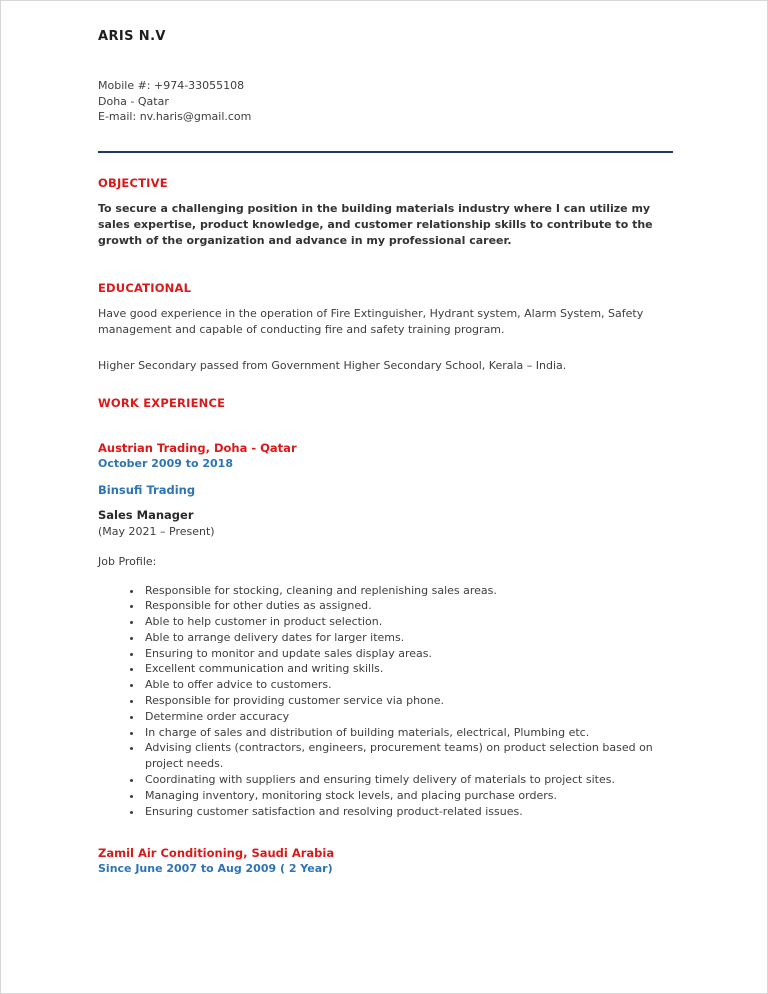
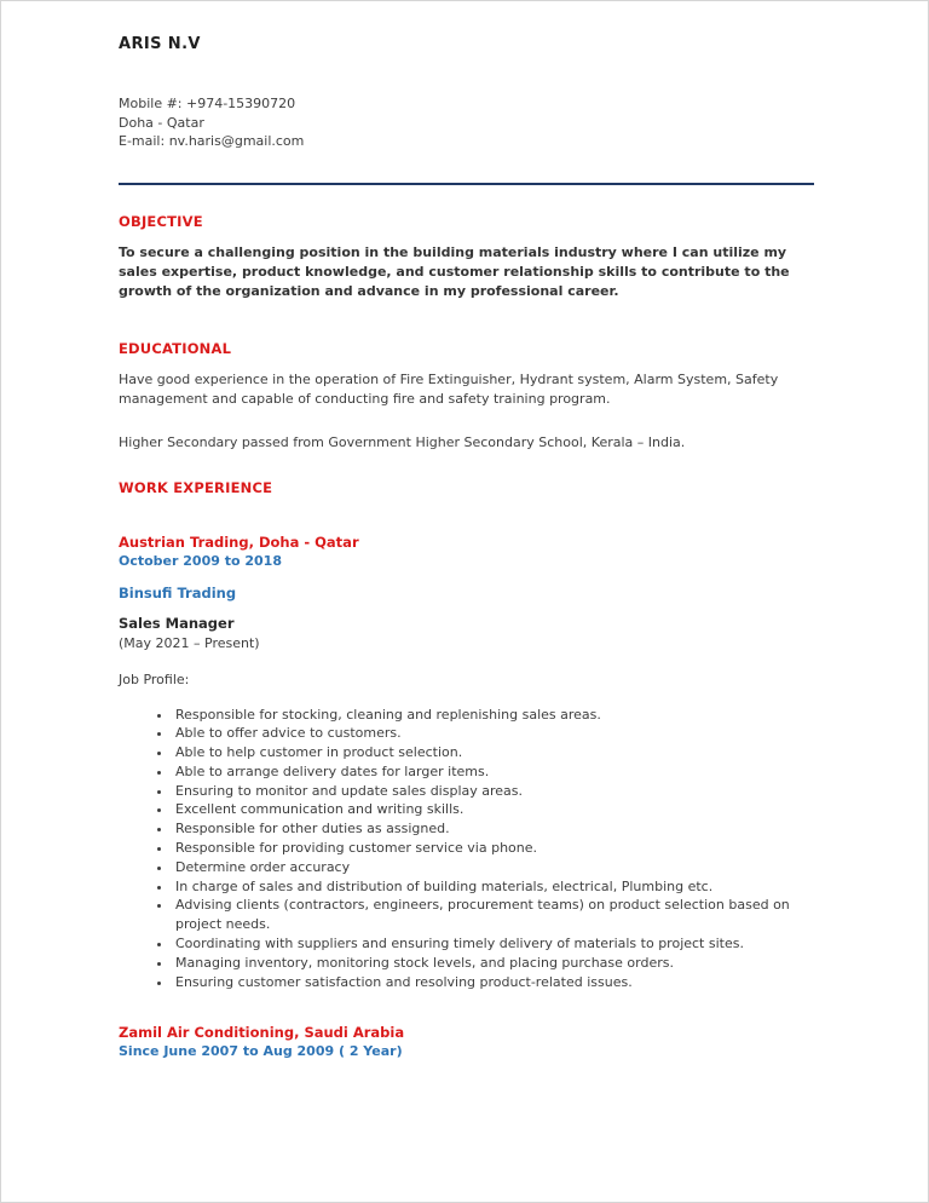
  ARIS N.V
- Mobile #: +974-33055108
+ Mobile #: +974-15390720
  Doha - Qatar
  E-mail: nv.haris@gmail.com
  OBJECTIVE
  To secure a challenging position in the building materials industry where I can utilize my sales expertise, product knowledge, and customer relationship skills to contribute to the growth of the organization and advance in my professional career.
  EDUCATIONAL
  Have good experience in the operation of Fire Extinguisher, Hydrant system, Alarm System, Safety management and capable of conducting fire and safety training program.
  Higher Secondary passed from Government Higher Secondary School, Kerala – India.
  WORK EXPERIENCE
  Austrian Trading, Doha - Qatar
  October 2009 to 2018
  Binsufi Trading
  Sales Manager
  (May 2021 – Present)
  Job Profile:
  Responsible for stocking, cleaning and replenishing sales areas.
- Responsible for other duties as assigned.
+ Able to offer advice to customers.
  Able to help customer in product selection.
  Able to arrange delivery dates for larger items.
  Ensuring to monitor and update sales display areas.
  Excellent communication and writing skills.
- Able to offer advice to customers.
+ Responsible for other duties as assigned.
  Responsible for providing customer service via phone.
  Determine order accuracy
  In charge of sales and distribution of building materials, electrical, Plumbing etc.
  Advising clients (contractors, engineers, procurement teams) on product selection based on project needs.
  Coordinating with suppliers and ensuring timely delivery of materials to project sites.
  Managing inventory, monitoring stock levels, and placing purchase orders.
  Ensuring customer satisfaction and resolving product-related issues.
  Zamil Air Conditioning, Saudi Arabia
  Since June 2007 to Aug 2009 ( 2 Year)
